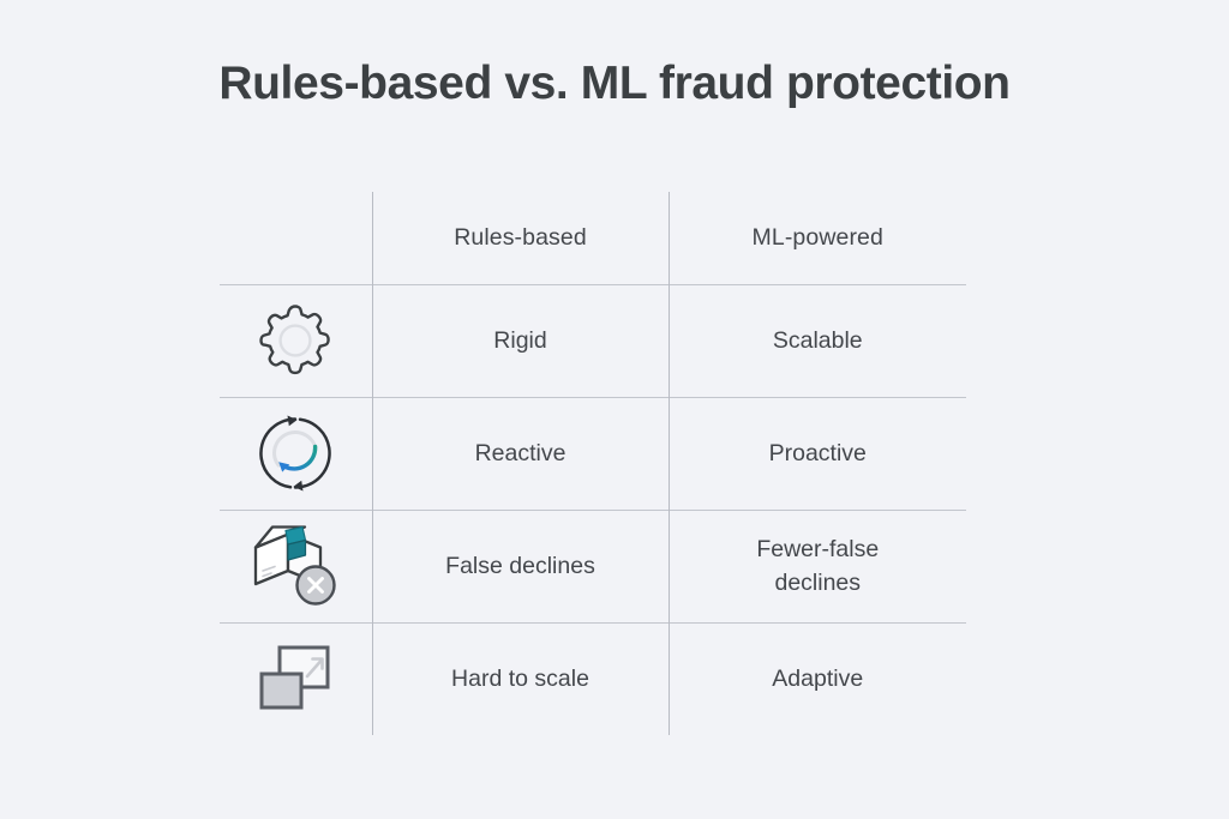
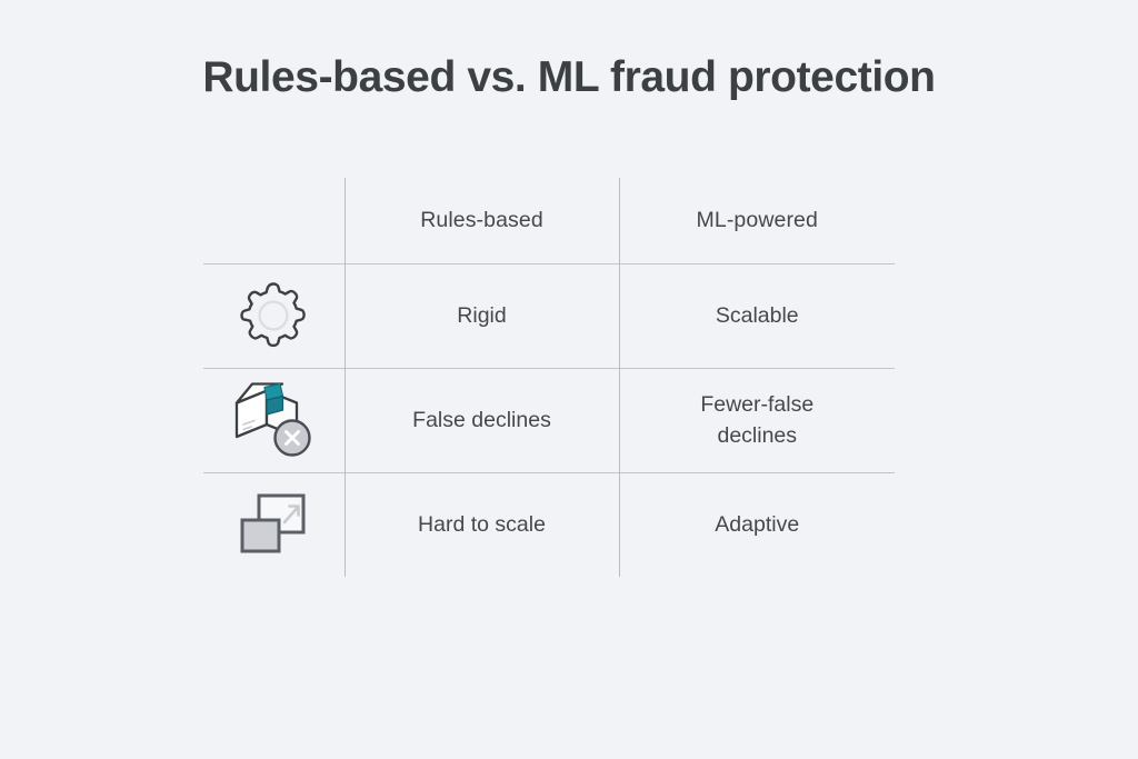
  Rules-based vs. ML fraud protection
  	Rules-based	ML-powered
  	Rigid	Scalable
- 	Reactive	Proactive
  	False declines	Fewer-false declines
  	Hard to scale	Adaptive
